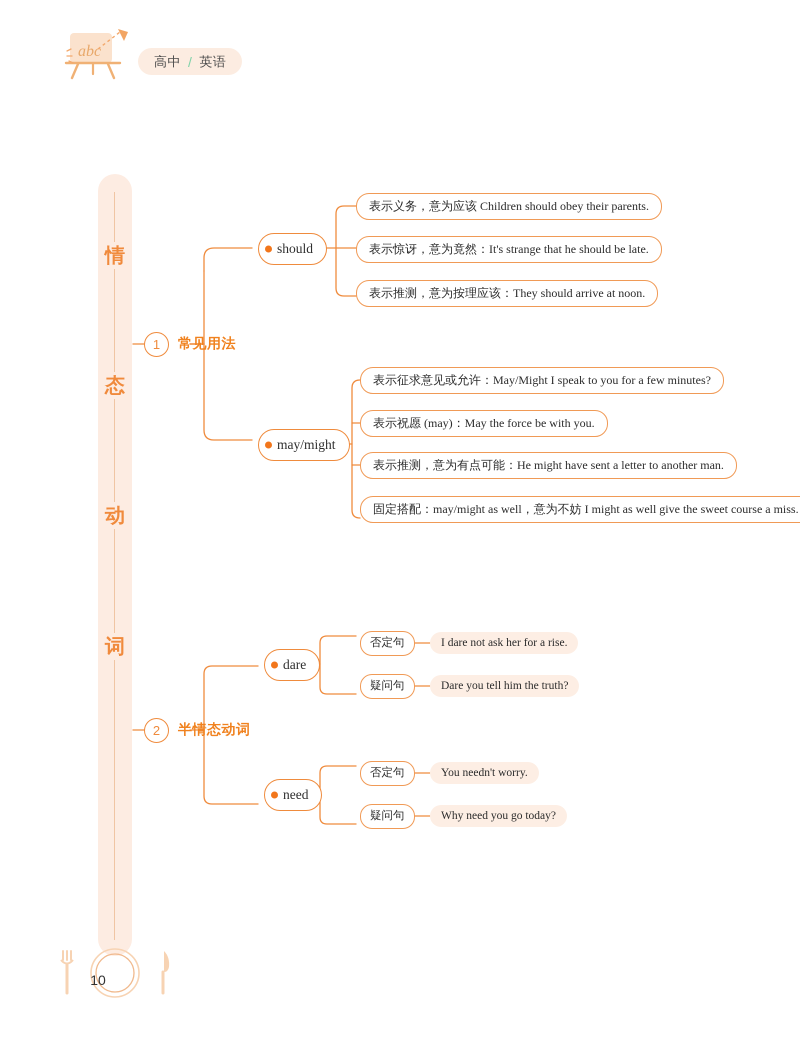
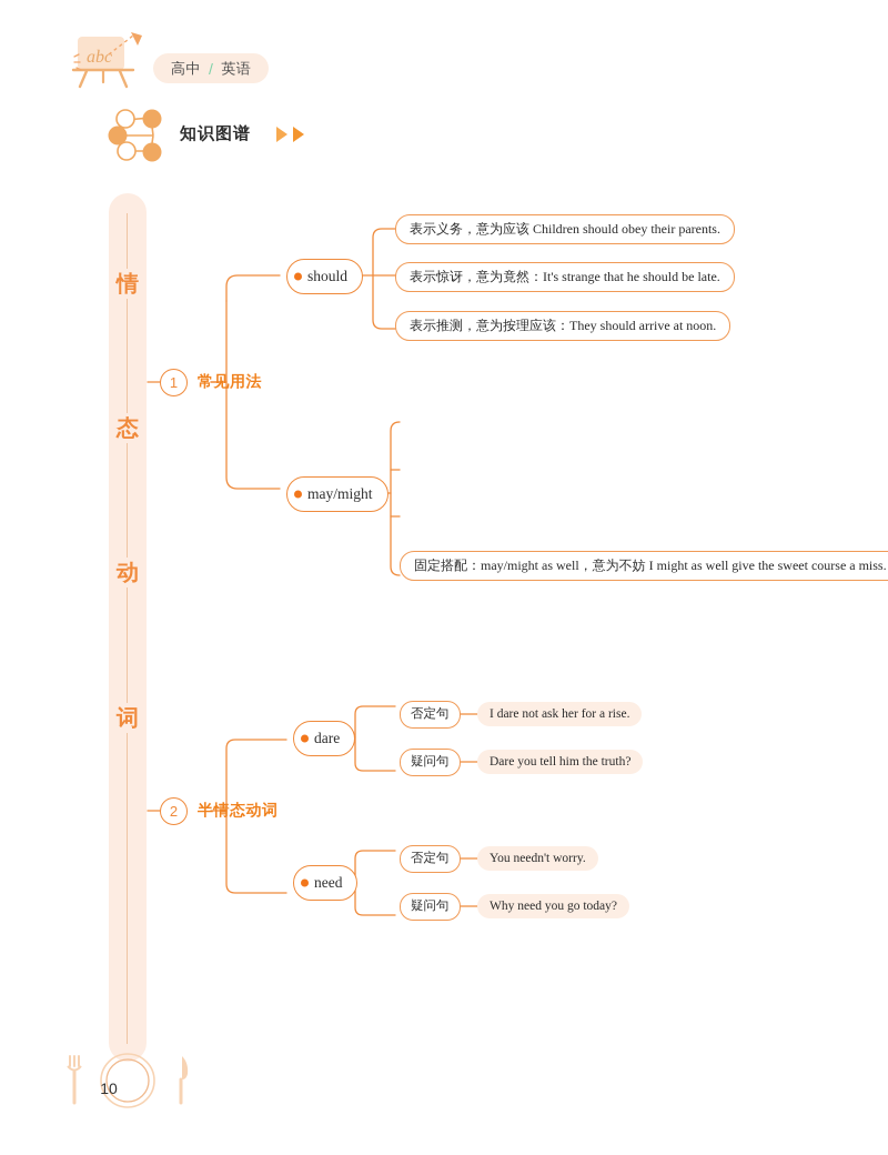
  abc
  高中
  /
  英语
+ 知识图谱
  情
  态
  动
  词
  1
  常见用法
  should
  表示义务，意为应该 Children should obey their parents.
  表示惊讶，意为竟然：It's strange that he should be late.
  表示推测，意为按理应该：They should arrive at noon.
  may/might
- 表示征求意见或允许：May/Might I speak to you for a few minutes?
- 表示祝愿 (may)：May the force be with you.
- 表示推测，意为有点可能：He might have sent a letter to another man.
  固定搭配：may/might as well，意为不妨 I might as well give the sweet course a miss.
  2
  半情态动词
  dare
  否定句
  I dare not ask her for a rise.
  疑问句
  Dare you tell him the truth?
  need
  否定句
  You needn't worry.
  疑问句
  Why need you go today?
  10
